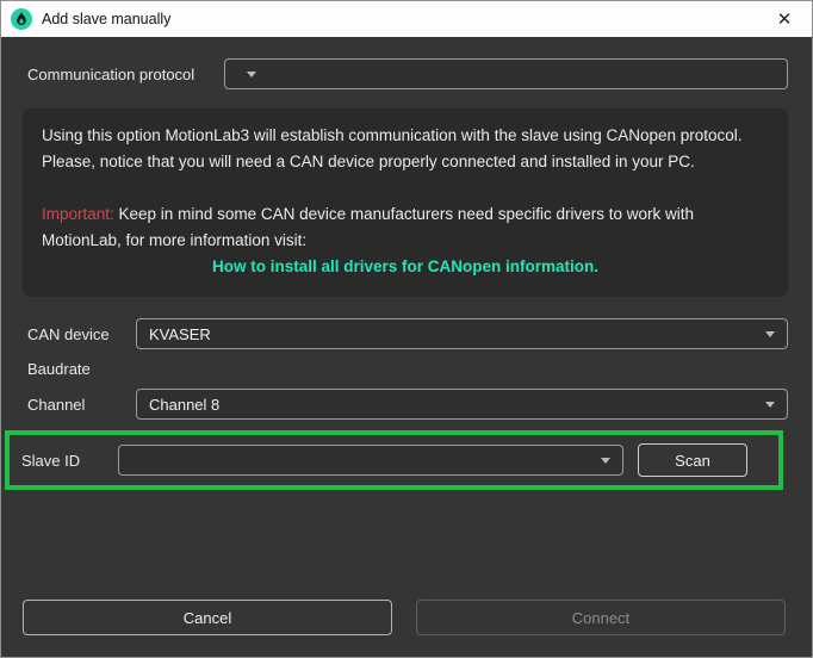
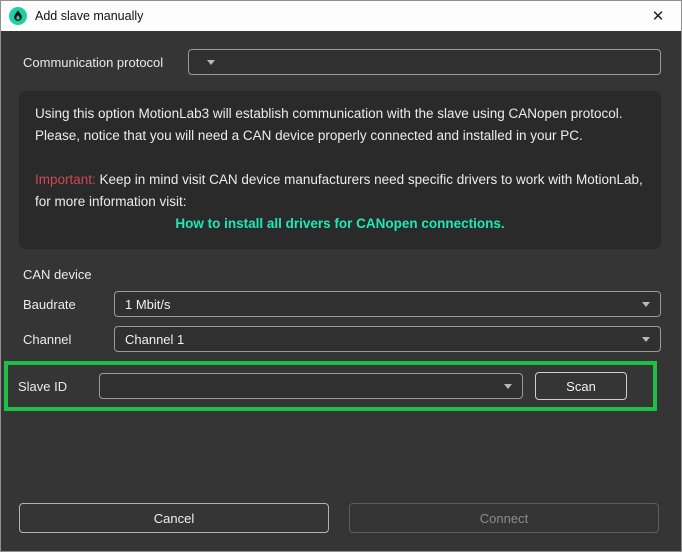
  Add slave manually
  ✕
  Communication protocol
  Using this option MotionLab3 will establish communication with the slave using CANopen protocol. Please, notice that you will need a CAN device properly connected and installed in your PC.
- Important: Keep in mind some CAN device manufacturers need specific drivers to work with MotionLab, for more information visit:
+ Important: Keep in mind visit CAN device manufacturers need specific drivers to work with MotionLab, for more information visit:
- How to install all drivers for CANopen information.
+ How to install all drivers for CANopen connections.
  CAN device
- KVASER
  Baudrate
+ 1 Mbit/s
  Channel
- Channel 8
+ Channel 1
  Slave ID
  Scan
  Cancel
  Connect
